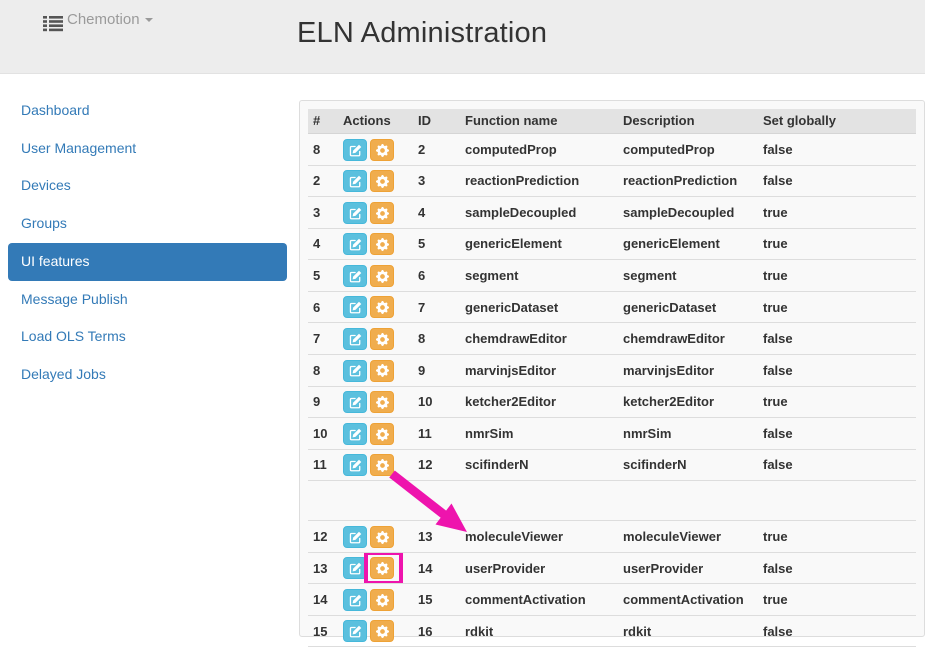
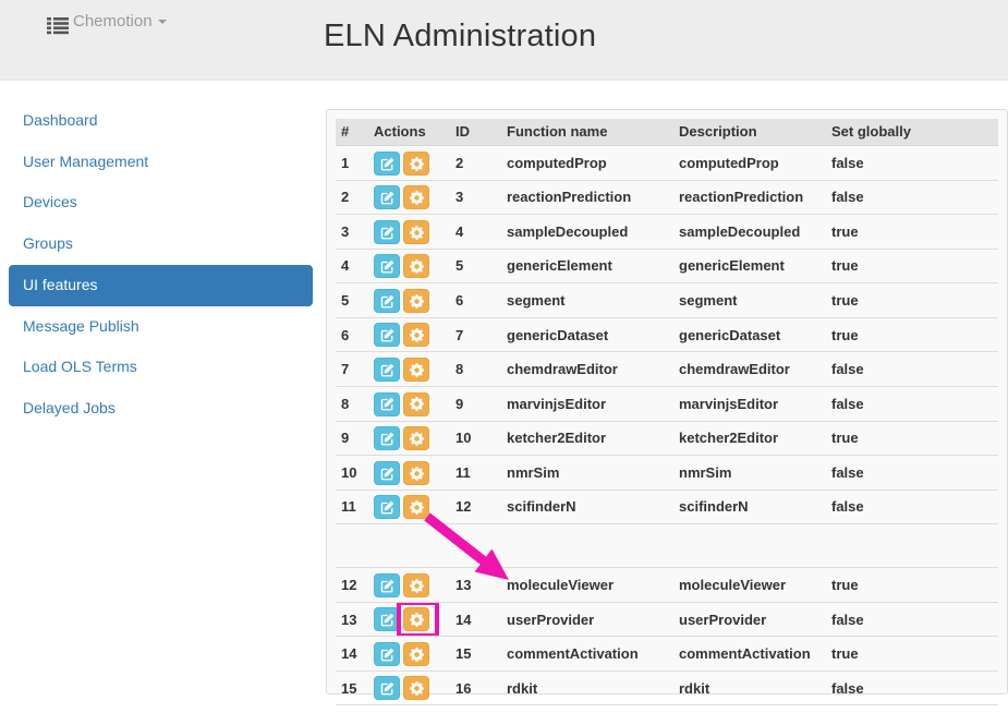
  Chemotion
  ELN Administration
  Dashboard
  User Management
  Devices
  Groups
  UI features
  Message Publish
  Load OLS Terms
  Delayed Jobs
  #	Actions	ID	Function name	Description	Set globally
- 8		2	computedProp	computedProp	false
+ 1		2	computedProp	computedProp	false
  2		3	reactionPrediction	reactionPrediction	false
  3		4	sampleDecoupled	sampleDecoupled	true
  4		5	genericElement	genericElement	true
  5		6	segment	segment	true
  6		7	genericDataset	genericDataset	true
  7		8	chemdrawEditor	chemdrawEditor	false
  8		9	marvinjsEditor	marvinjsEditor	false
  9		10	ketcher2Editor	ketcher2Editor	true
  10		11	nmrSim	nmrSim	false
  11		12	scifinderN	scifinderN	false
  12		13	moleculeViewer	moleculeViewer	true
  13		14	userProvider	userProvider	false
  14		15	commentActivation	commentActivation	true
  15		16	rdkit	rdkit	false
